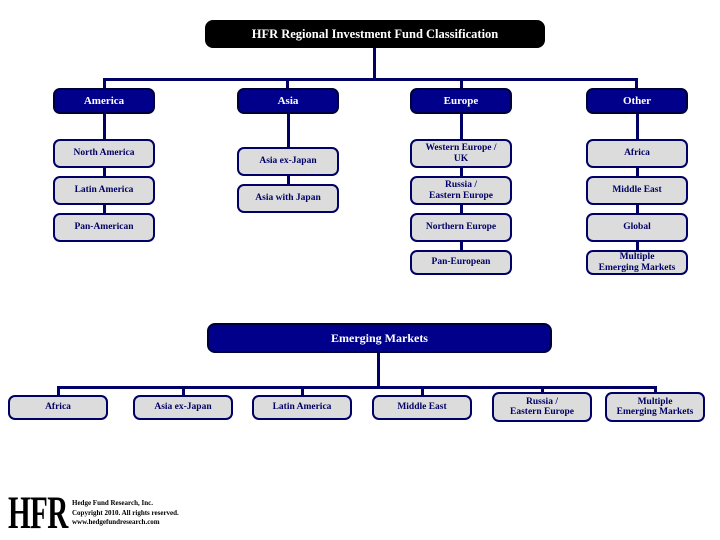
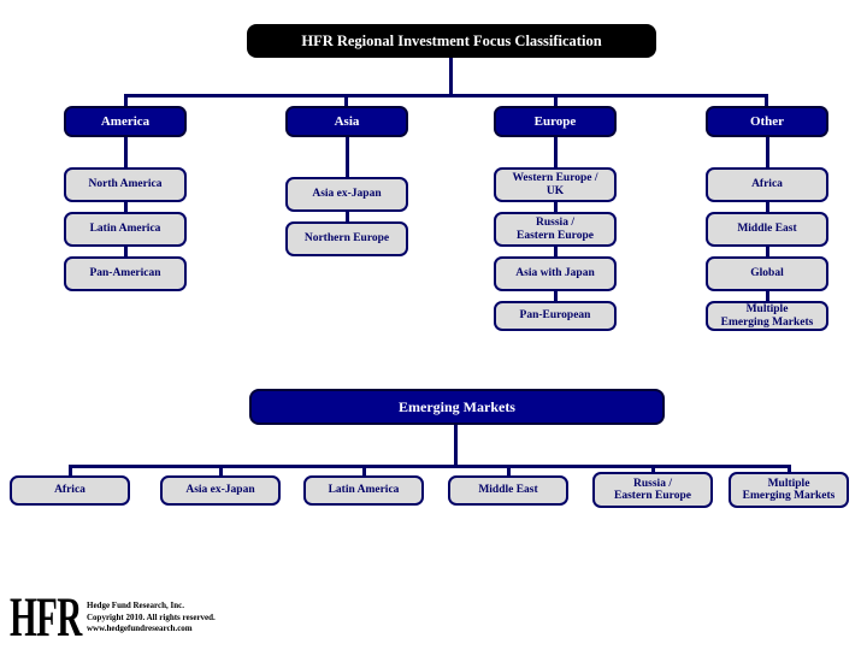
- HFR Regional Investment Fund Classification
+ HFR Regional Investment Focus Classification
  America
  North America
  Latin America
  Pan-American
  Asia
  Asia ex-Japan
- Asia with Japan
+ Northern Europe
  Europe
  Western Europe /
  UK
  Russia /
  Eastern Europe
- Northern Europe
+ Asia with Japan
  Pan-European
  Other
  Africa
  Middle East
  Global
  Multiple
  Emerging Markets
  Emerging Markets
  Africa
  Asia ex-Japan
  Latin America
  Middle East
  Russia /
  Eastern Europe
  Multiple
  Emerging Markets
  HFR
  Hedge Fund Research, Inc.
  Copyright 2010. All rights reserved.
  www.hedgefundresearch.com
